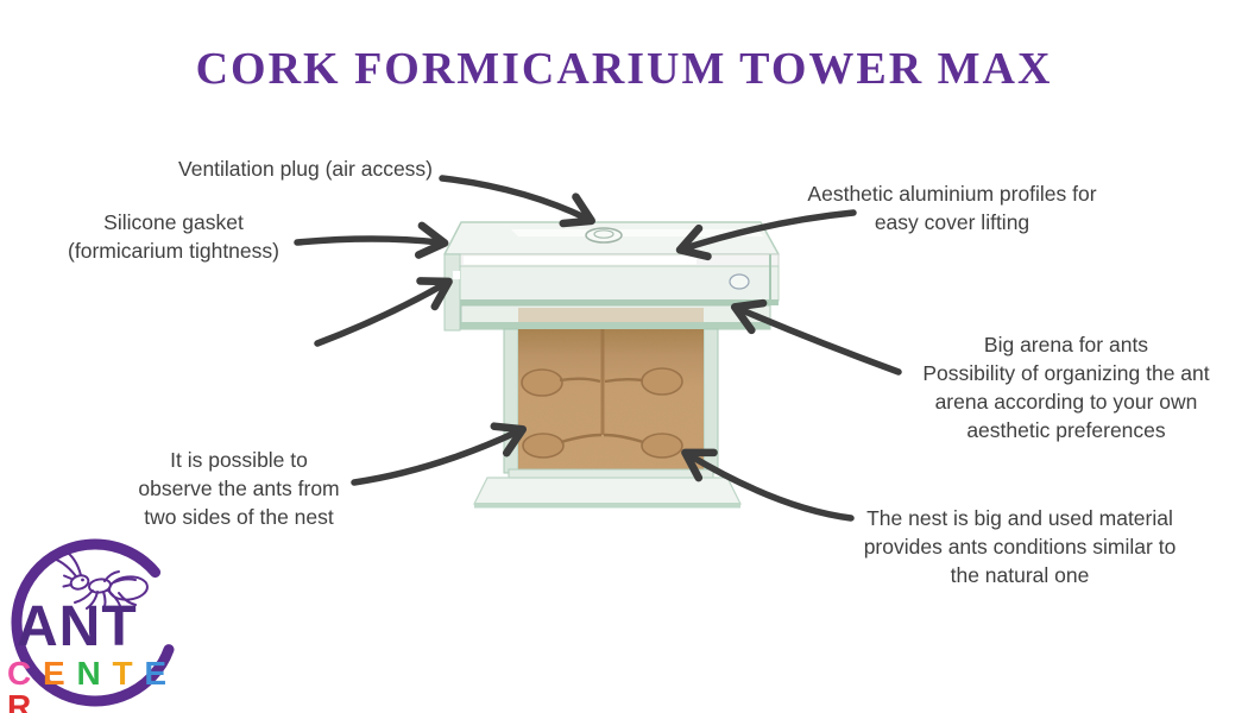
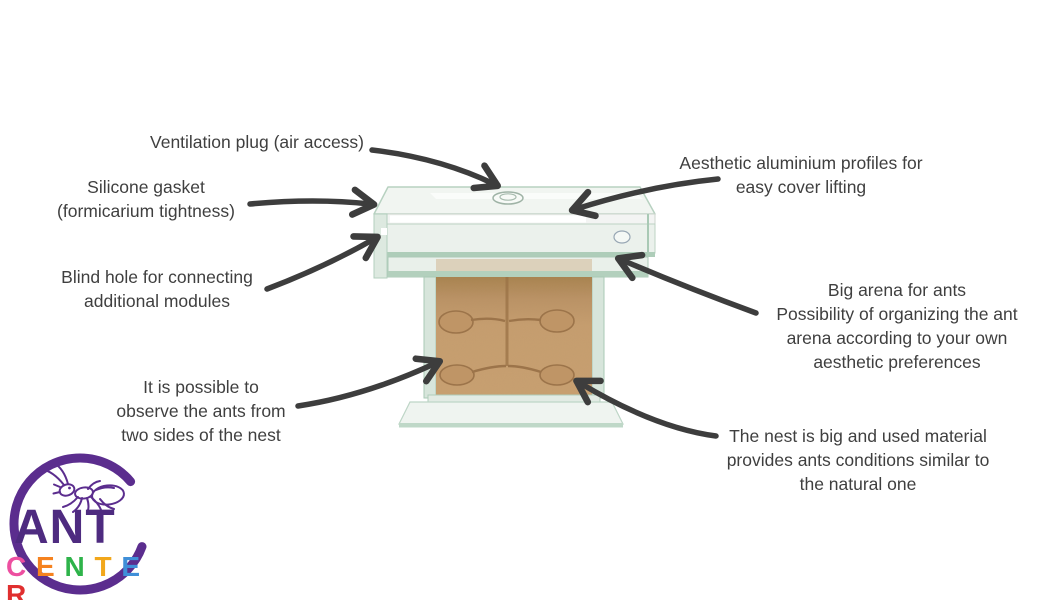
- CORK FORMICARIUM TOWER MAX
  Ventilation plug (air access)
  Silicone gasket
  (formicarium tightness)
+ Blind hole for connecting
+ additional modules
  It is possible to
  observe the ants from
  two sides of the nest
  Aesthetic aluminium profiles for
  easy cover lifting
  Big arena for ants
  Possibility of organizing the ant
  arena according to your own
  aesthetic preferences
  The nest is big and used material
  provides ants conditions similar to
  the natural one
  ANT
  C E N T E R
